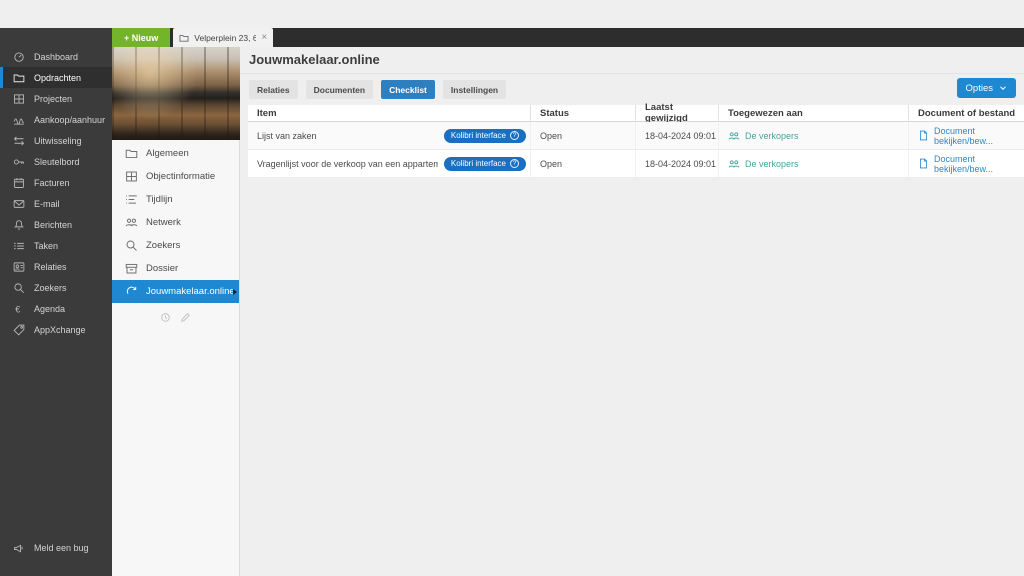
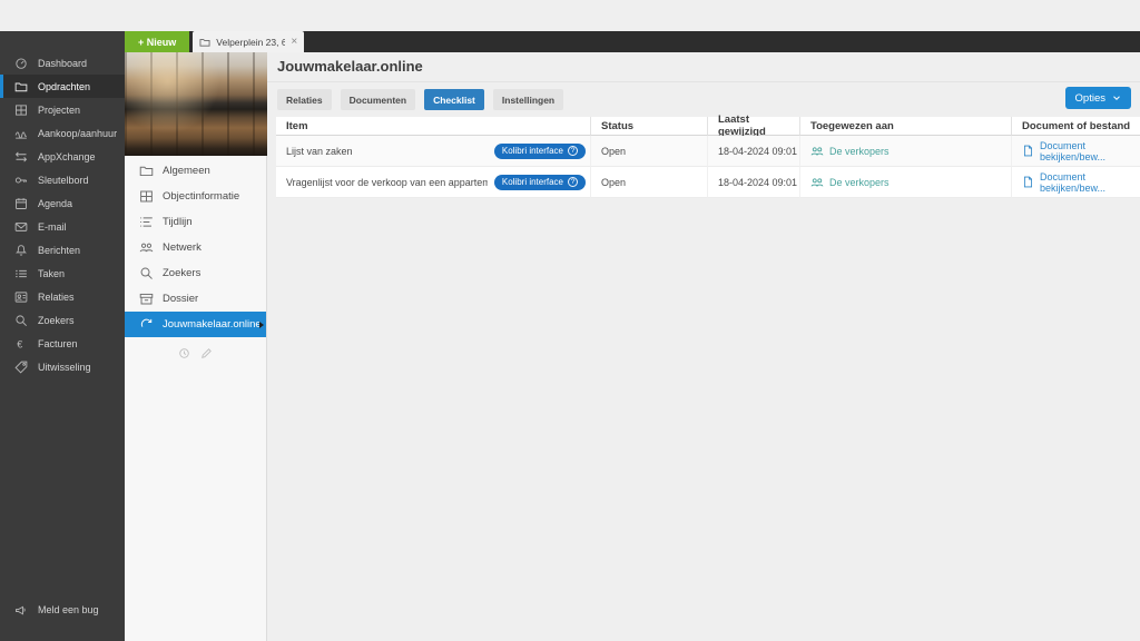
  + Nieuw
  Velperplein 23, 6
  ×
  Dashboard
  Opdrachten
  Projecten
  Aankoop/aanhuur
- Uitwisseling
+ AppXchange
  Sleutelbord
- Facturen
+ Agenda
  E-mail
  Berichten
  Taken
  Relaties
  Zoekers
  €
- Agenda
+ Facturen
- AppXchange
+ Uitwisseling
  Meld een bug
  Algemeen
  Objectinformatie
  Tijdlijn
  Netwerk
  Zoekers
  Dossier
  Jouwmakelaar.online
  Jouwmakelaar.online
  Relaties
  Documenten
  Checklist
  Instellingen
  Opties
  Item
  Status
  Laatst gewijzigd
  Toegewezen aan
  Document of bestand
  Lijst van zaken
  Kolibri interface
  Open
  18-04-2024 09:01
  De verkopers
  Document bekijken/bew...
  Vragenlijst voor de verkoop van een appartem
  Kolibri interface
  Open
  18-04-2024 09:01
  De verkopers
  Document bekijken/bew...
